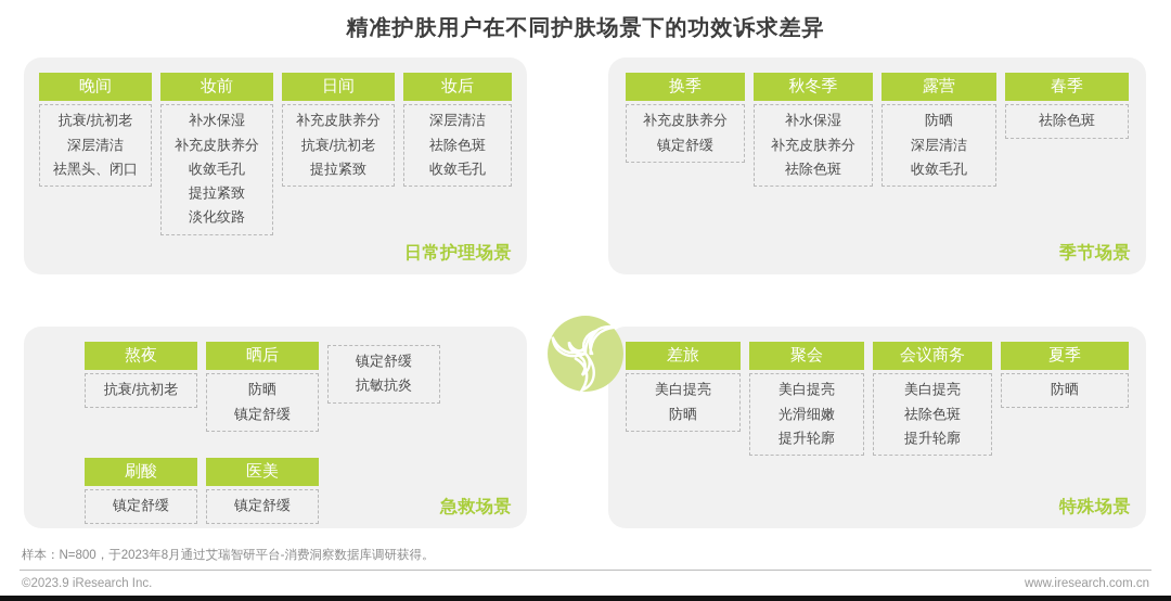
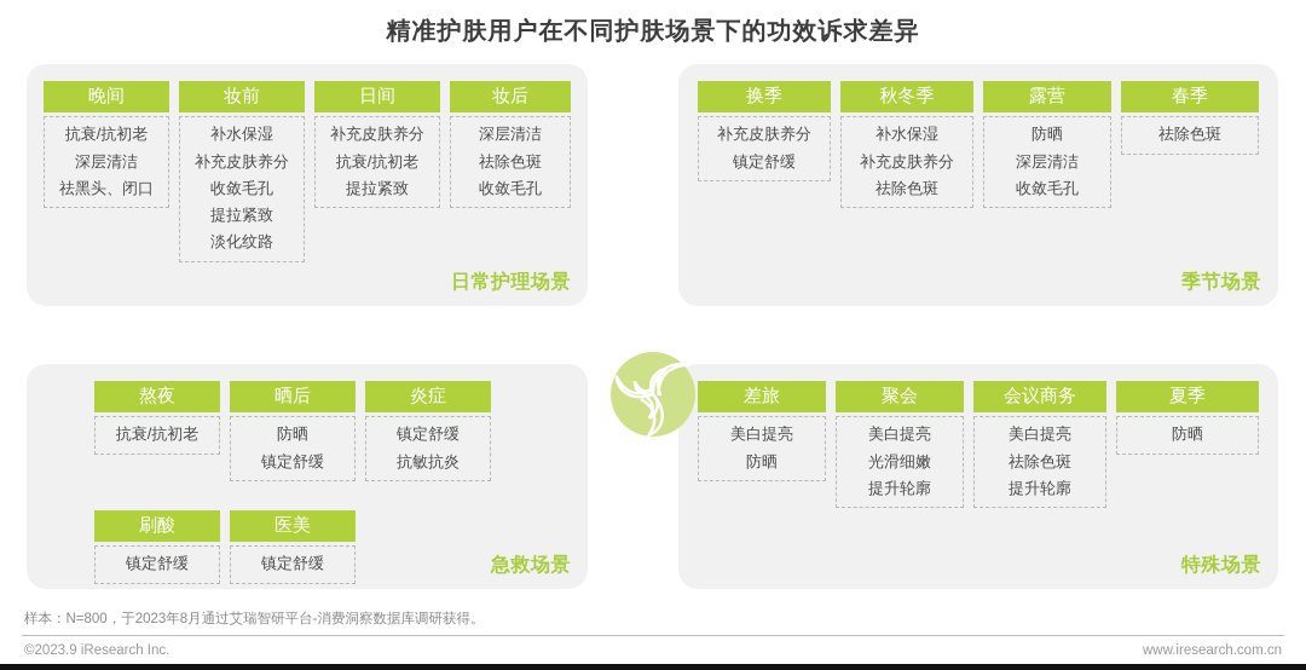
  精准护肤用户在不同护肤场景下的功效诉求差异
  日常护理场景
  晚间
  抗衰/抗初老
  深层清洁
  祛黑头、闭口
  妆前
  补水保湿
  补充皮肤养分
  收敛毛孔
  提拉紧致
  淡化纹路
  日间
  补充皮肤养分
  抗衰/抗初老
  提拉紧致
  妆后
  深层清洁
  祛除色斑
  收敛毛孔
  季节场景
  换季
  补充皮肤养分
  镇定舒缓
  秋冬季
  补水保湿
  补充皮肤养分
  祛除色斑
  露营
  防晒
  深层清洁
  收敛毛孔
  春季
  祛除色斑
  急救场景
  熬夜
  抗衰/抗初老
  晒后
  防晒
  镇定舒缓
+ 炎症
  镇定舒缓
  抗敏抗炎
  刷酸
  镇定舒缓
  医美
  镇定舒缓
  特殊场景
  差旅
  美白提亮
  防晒
  聚会
  美白提亮
  光滑细嫩
  提升轮廓
  会议商务
  美白提亮
  祛除色斑
  提升轮廓
  夏季
  防晒
  样本：N=800，于2023年8月通过艾瑞智研平台-消费洞察数据库调研获得。
  ©2023.9 iResearch Inc.
  www.iresearch.com.cn
